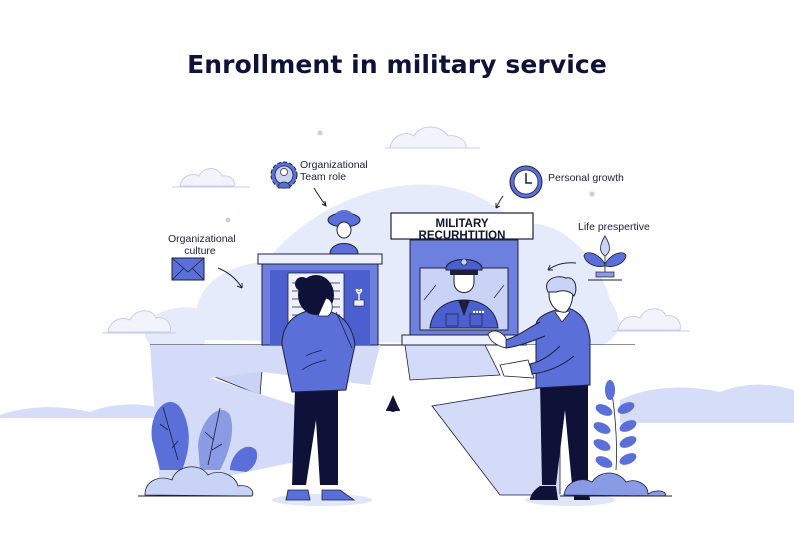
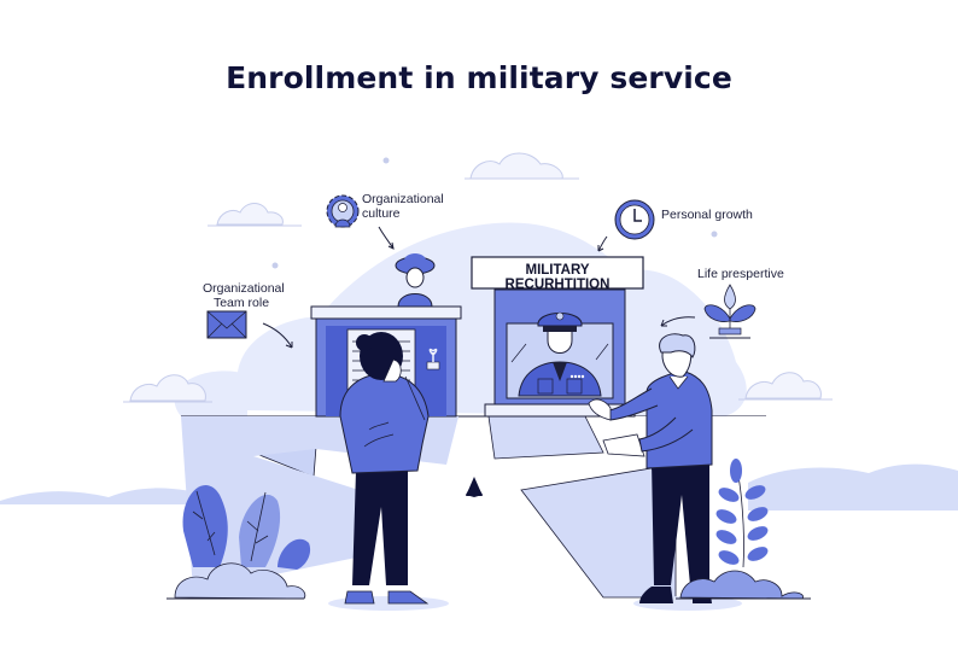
  Enrollment in military service
  Organizational
- Team role
+ culture
  Personal growth
  Organizational
- culture
+ Team role
  Life prespertive
  MILITARY RECURHTITION
